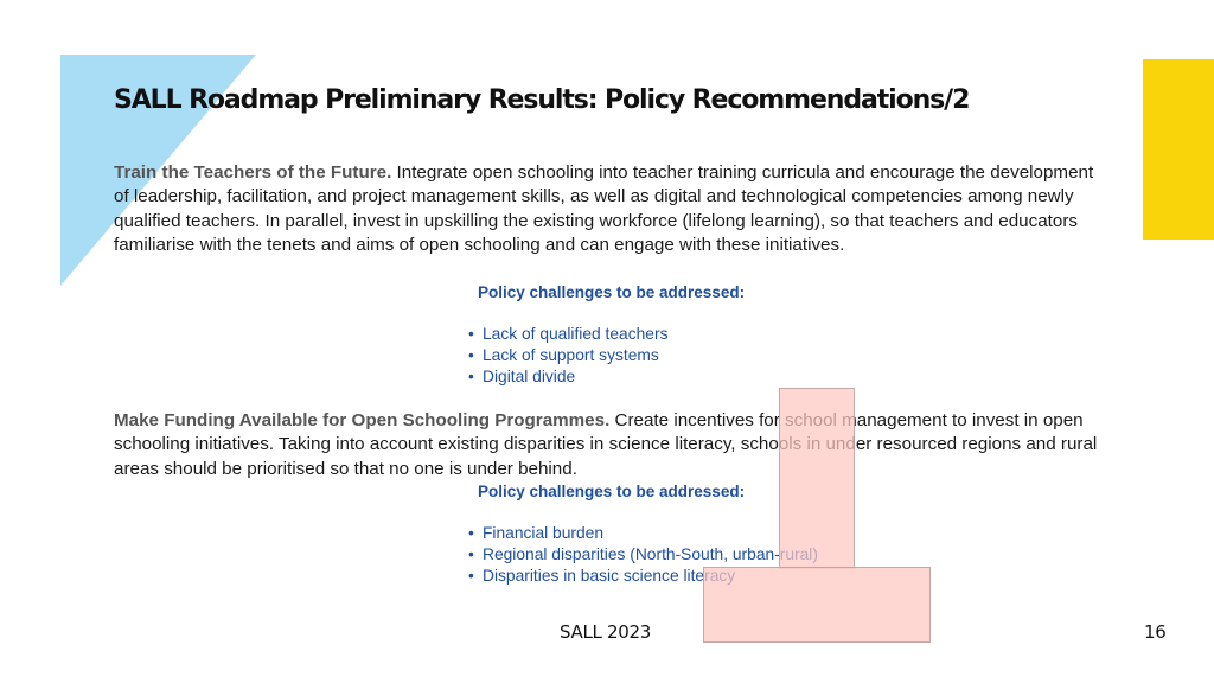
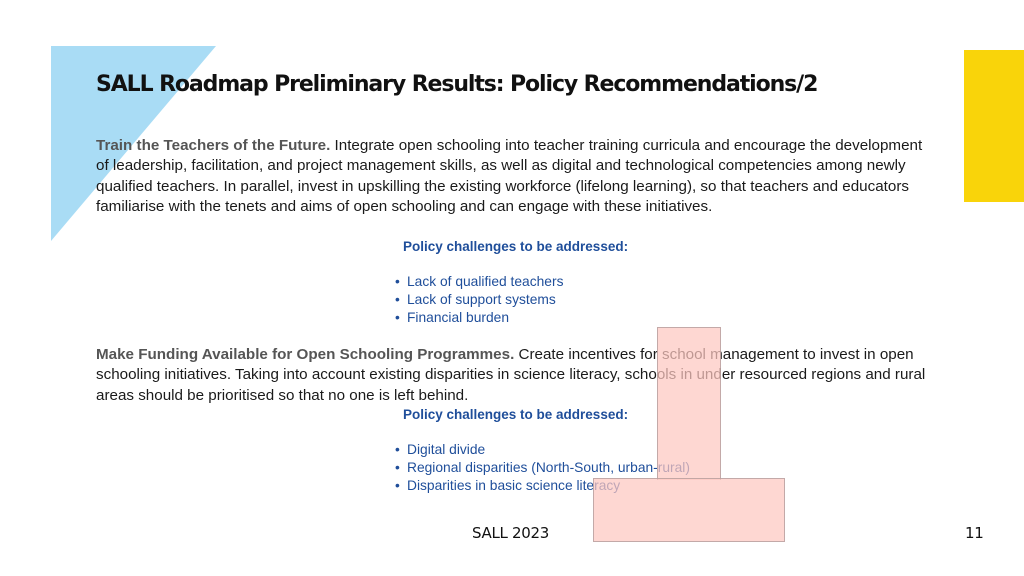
  SALL Roadmap Preliminary Results: Policy Recommendations/2
  Train the Teachers of the Future. Integrate open schooling into teacher training curricula and encourage the development of leadership, facilitation, and project management skills, as well as digital and technological competencies among newly qualified teachers. In parallel, invest in upskilling the existing workforce (lifelong learning), so that teachers and educators familiarise with the tenets and aims of open schooling and can engage with these initiatives.
  Policy challenges to be addressed:
  • Lack of qualified teachers
  • Lack of support systems
- • Digital divide
+ • Financial burden
- Make Funding Available for Open Schooling Programmes. Create incentives for school management to invest in open schooling initiatives. Taking into account existing disparities in science literacy, schools in under resourced regions and rural areas should be prioritised so that no one is under behind.
+ Make Funding Available for Open Schooling Programmes. Create incentives for school management to invest in open schooling initiatives. Taking into account existing disparities in science literacy, schools in under resourced regions and rural areas should be prioritised so that no one is left behind.
  Policy challenges to be addressed:
- • Financial burden
+ • Digital divide
  • Regional disparities (North-South, urban-rural)
  • Disparities in basic science literacy
  SALL 2023
- 16
+ 11
